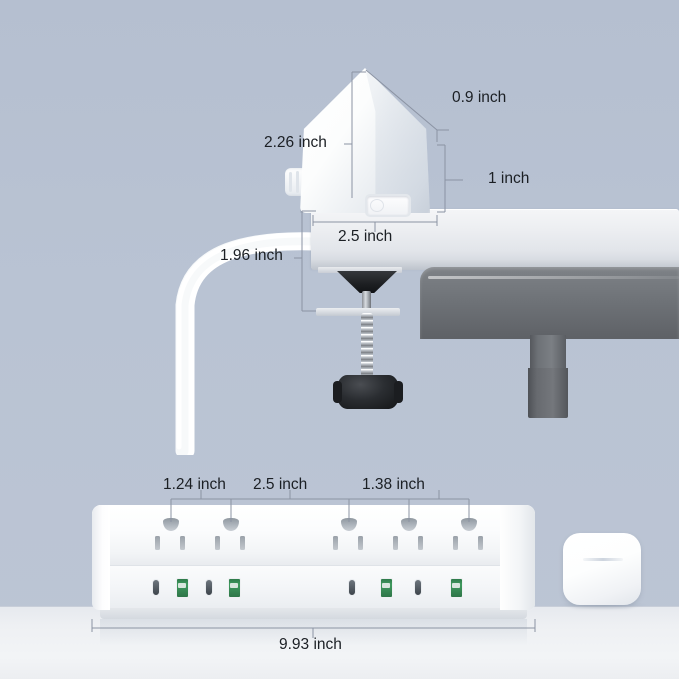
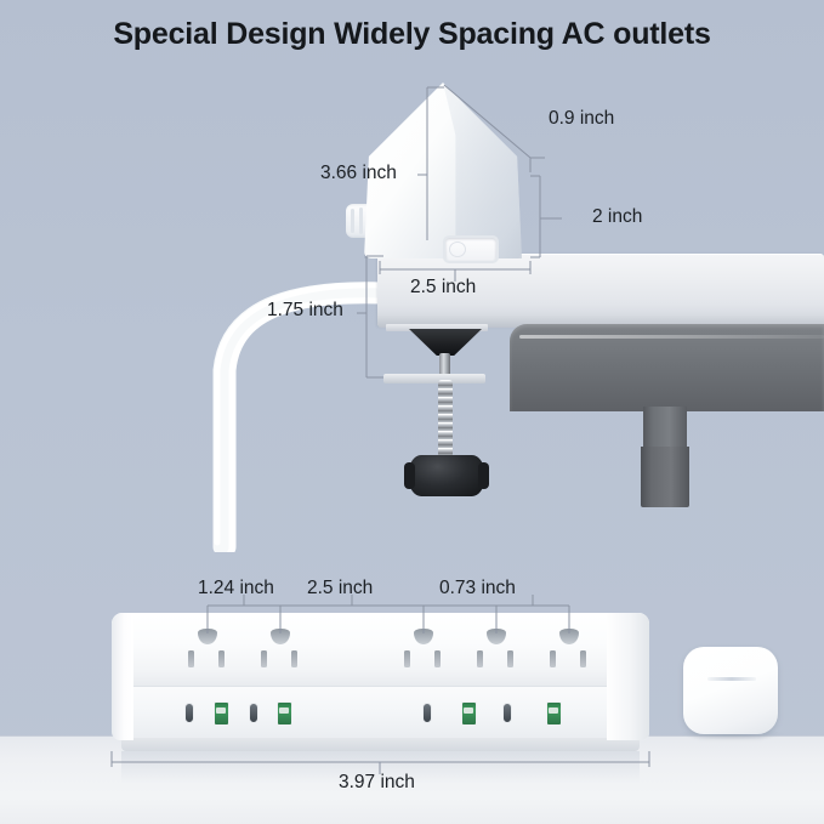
+ Special Design Widely Spacing AC outlets
  0.9 inch
- 2.26 inch
+ 3.66 inch
- 1 inch
+ 2 inch
  2.5 inch
- 1.96 inch
+ 1.75 inch
  1.24 inch
  2.5 inch
- 1.38 inch
+ 0.73 inch
- 9.93 inch
+ 3.97 inch
